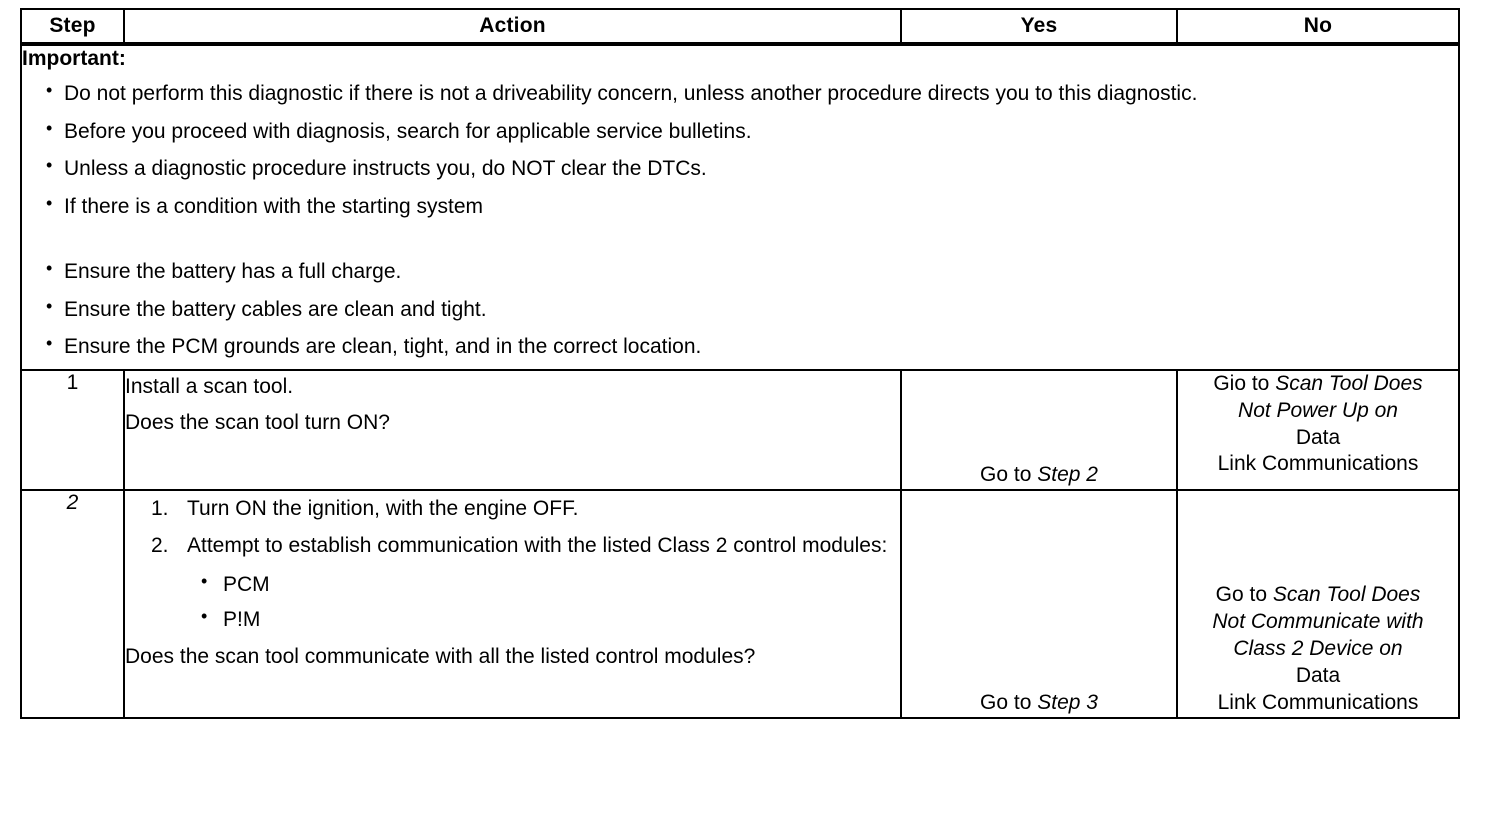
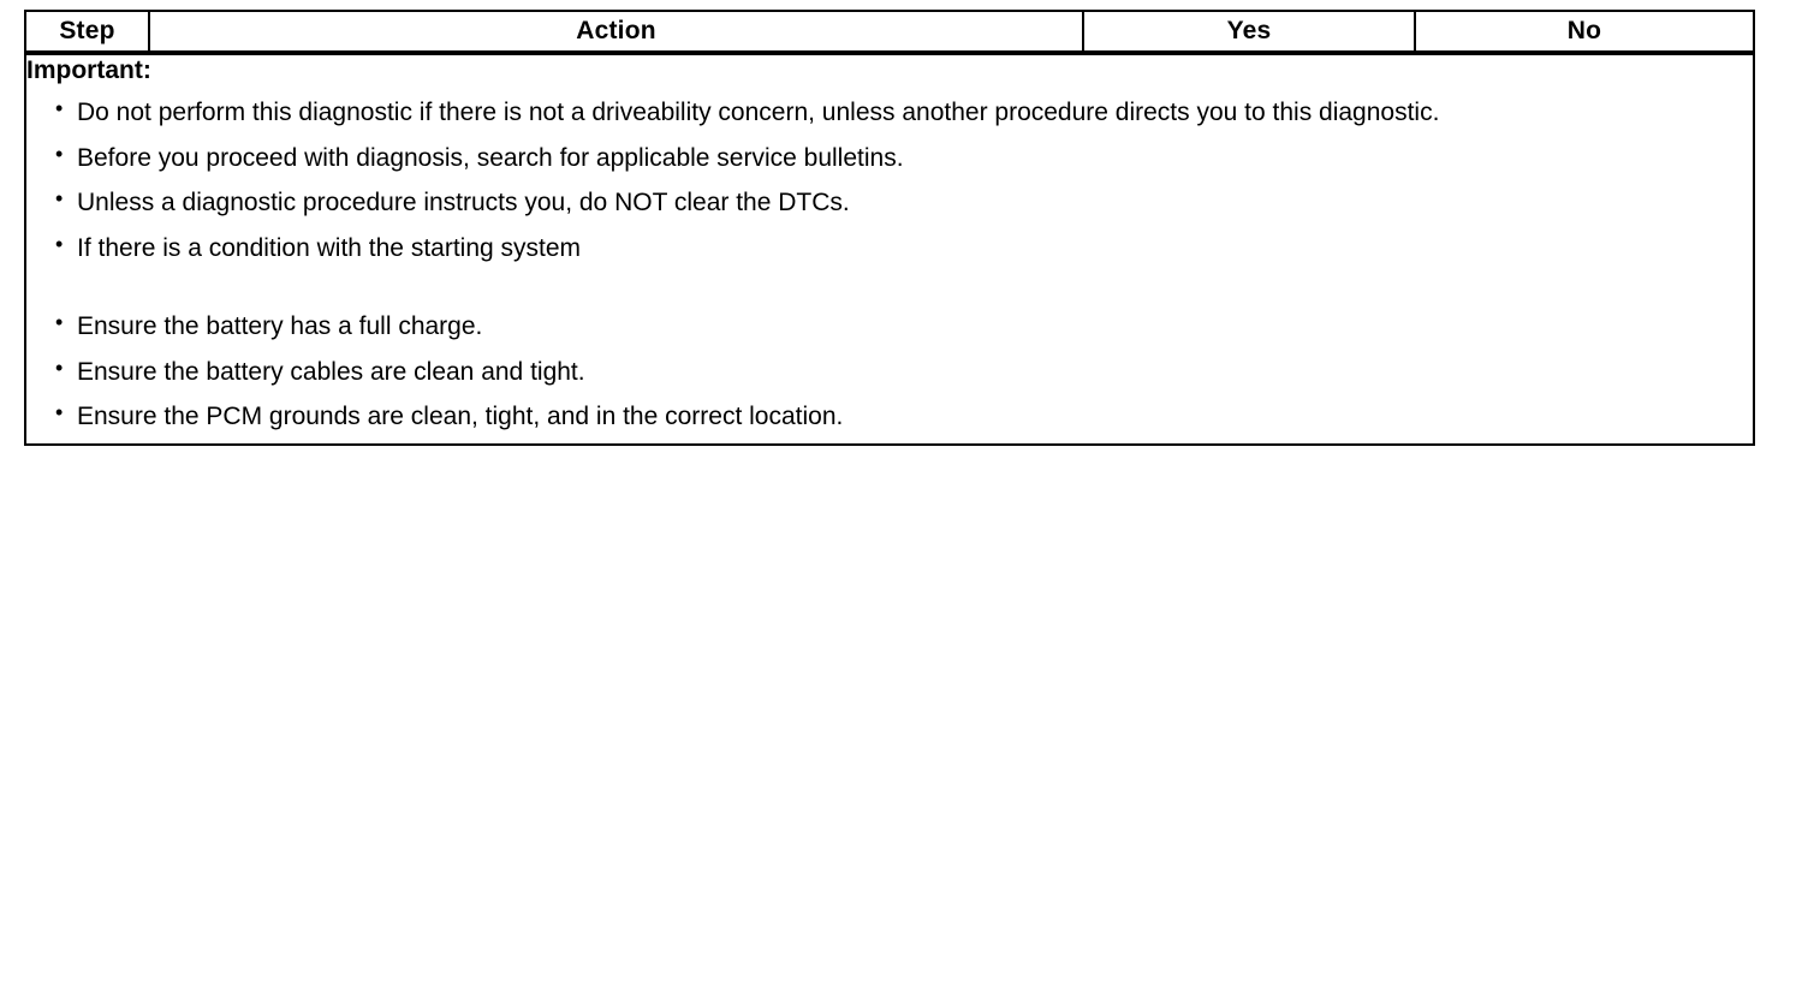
  Step	Action	Yes	No
  Important: Do not perform this diagnostic if there is not a driveability concern, unless another procedure directs you to this diagnostic. Before you proceed with diagnosis, search for applicable service bulletins. Unless a diagnostic procedure instructs you, do NOT clear the DTCs. If there is a condition with the starting system Ensure the battery has a full charge. Ensure the battery cables are clean and tight. Ensure the PCM grounds are clean, tight, and in the correct location.
- 1	Install a scan tool. Does the scan tool turn ON?	Go to Step 2	Gio to Scan Tool Does Not Power Up on Data Link Communications
- 2	1. Turn ON the ignition, with the engine OFF. 2. Attempt to establish communication with the listed Class 2 control modules: PCM P!M Does the scan tool communicate with all the listed control modules?	Go to Step 3	Go to Scan Tool Does Not Communicate with Class 2 Device on Data Link Communications
